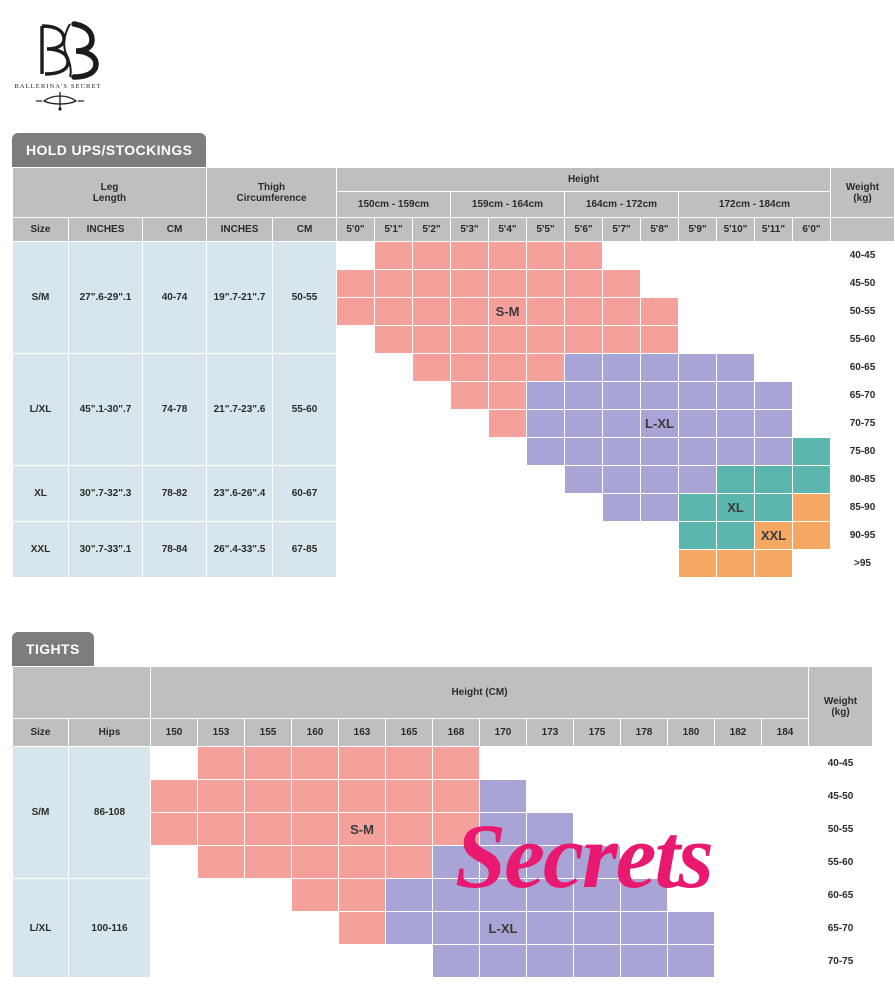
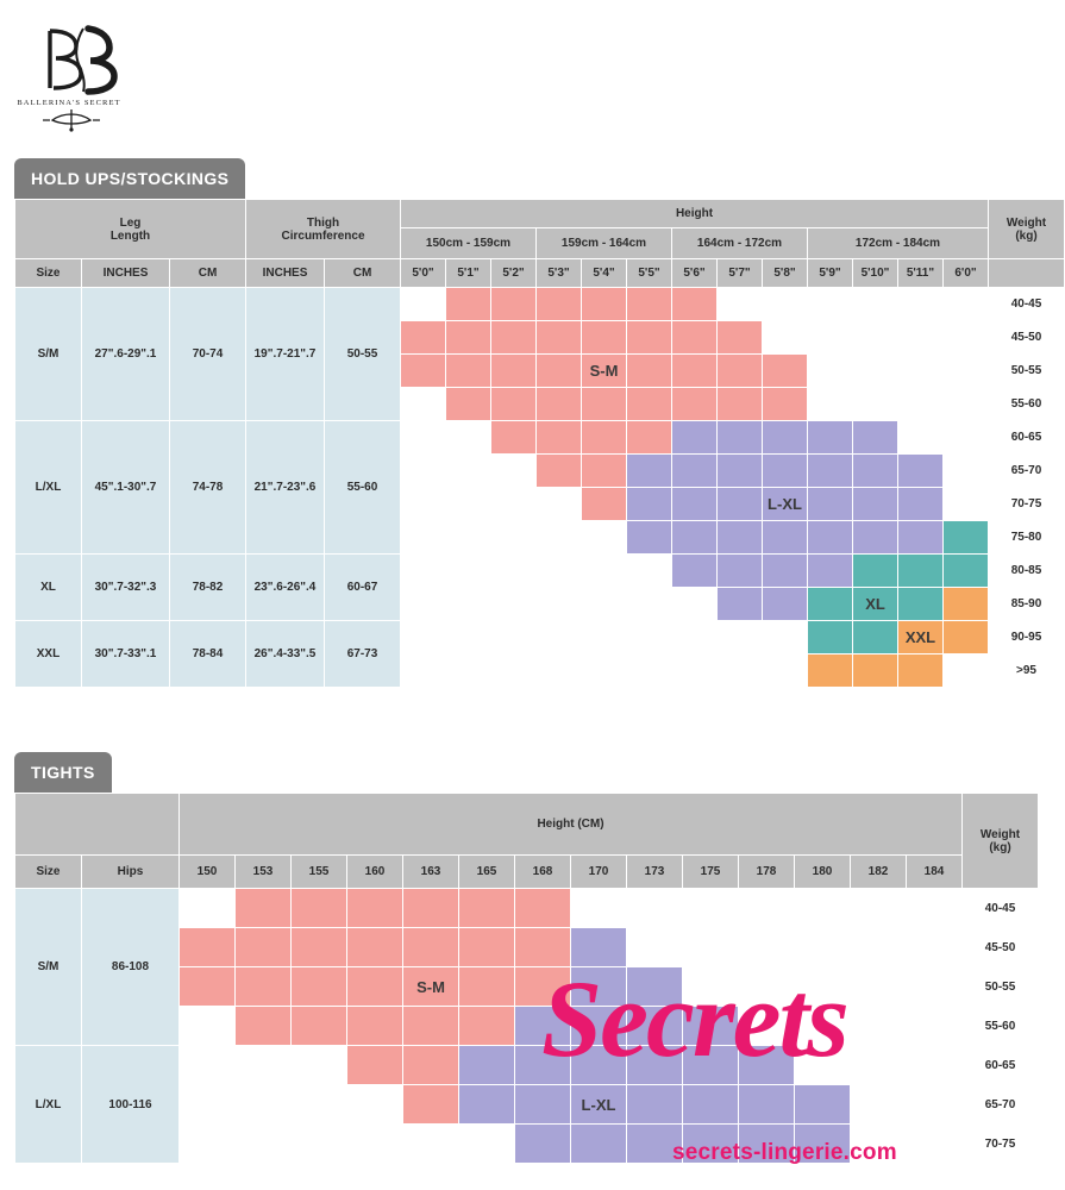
  HOLD UPS/STOCKINGS
  LegLength	ThighCircumference	Height	Weight(kg)
  150cm - 159cm	159cm - 164cm	164cm - 172cm	172cm - 184cm
  Size	INCHES	CM	INCHES	CM	5'0"	5'1"	5'2"	5'3"	5'4"	5'5"	5'6"	5'7"	5'8"	5'9"	5'10"	5'11"	6'0"
- S/M	27".6-29".1	40-74	19".7-21".7	50-55														40-45
+ S/M	27".6-29".1	70-74	19".7-21".7	50-55														40-45
  													45-50
  				S-M									50-55
  													55-60
  L/XL	45".1-30".7	74-78	21".7-23".6	55-60														60-65
  													65-70
  								L-XL					70-75
  													75-80
  XL	30".7-32".3	78-82	23".6-26".4	60-67														80-85
  										XL			85-90
- XXL	30".7-33".1	78-84	26".4-33".5	67-85												XXL		90-95
+ XXL	30".7-33".1	78-84	26".4-33".5	67-73												XXL		90-95
  													>95
  TIGHTS
  	Height (CM)	Weight(kg)
  Size	Hips	150	153	155	160	163	165	168	170	173	175	178	180	182	184
  S/M	86-108															40-45
  														45-50
  				S-M										50-55
  														55-60
  L/XL	100-116															60-65
  							L-XL							65-70
  														70-75
  Secrets
+ secrets-lingerie.com
